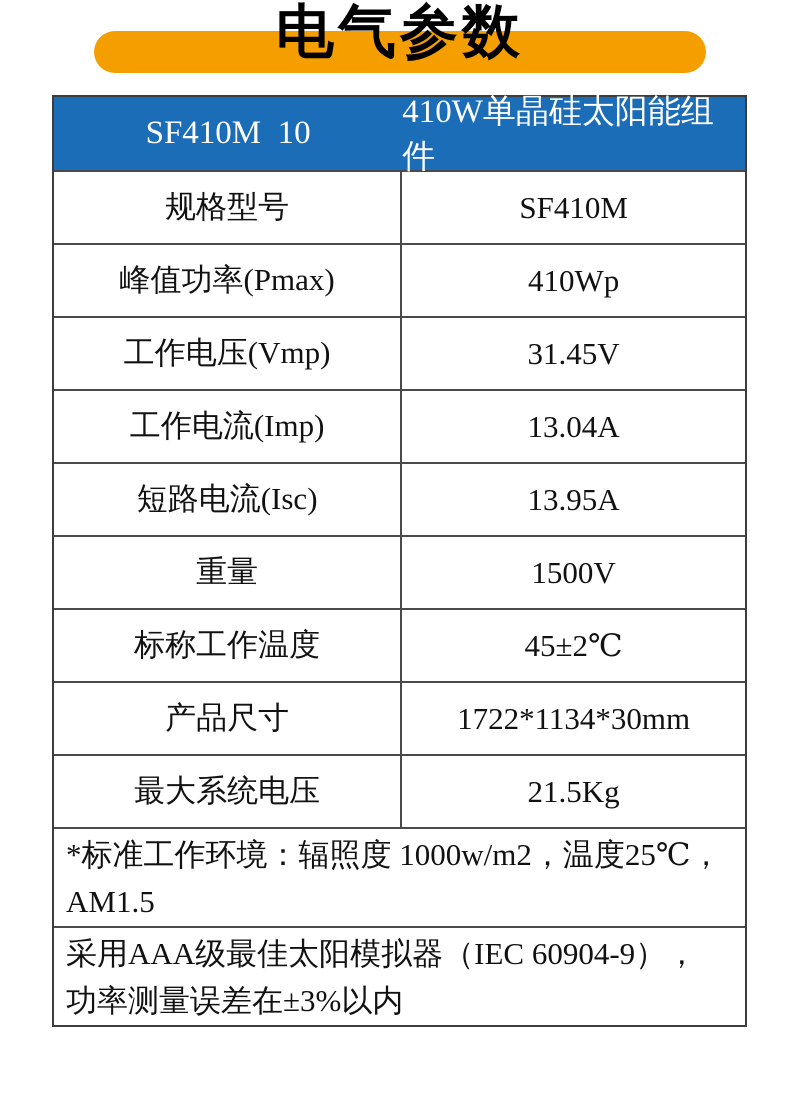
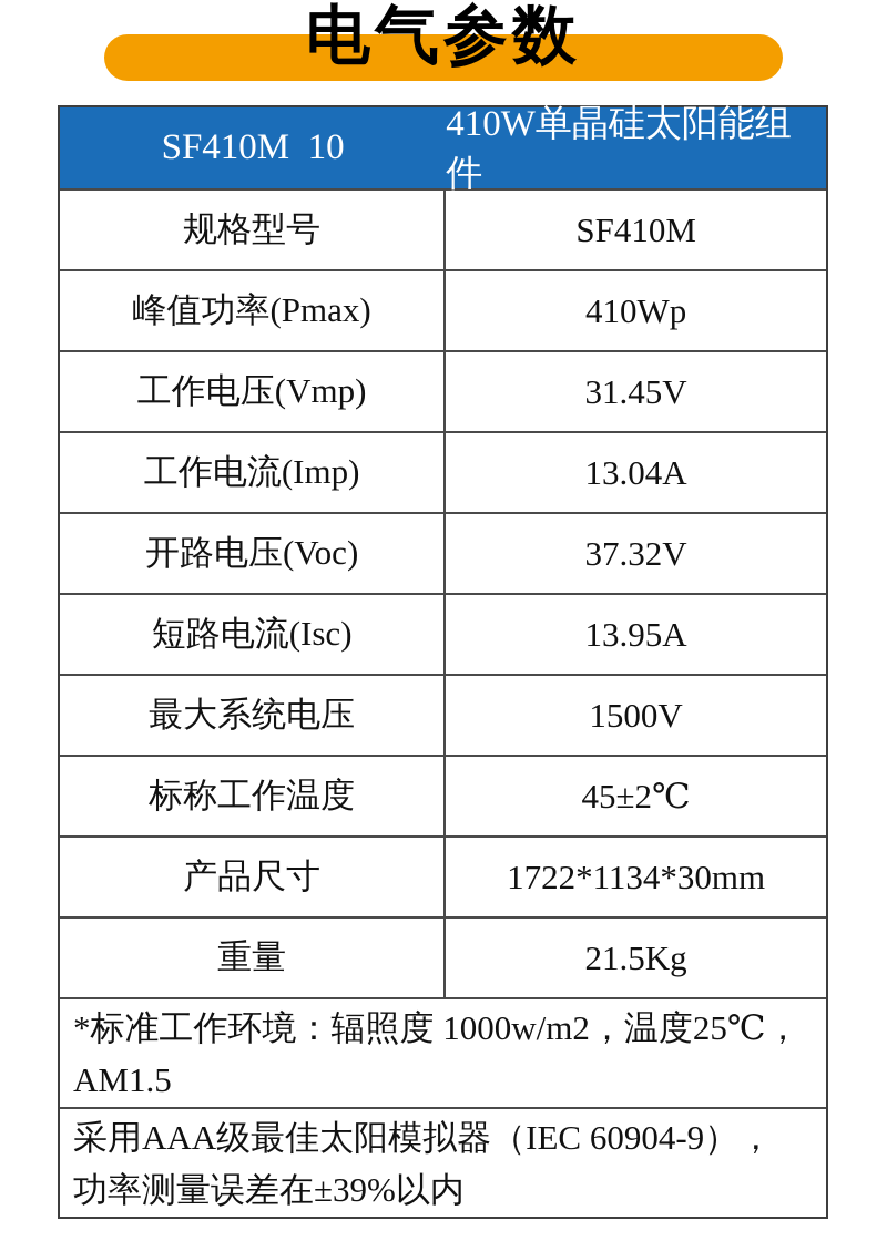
  电气参数
  SF410M 10
  410W单晶硅太阳能组件
  规格型号
  SF410M
  峰值功率(Pmax)
  410Wp
  工作电压(Vmp)
  31.45V
  工作电流(Imp)
  13.04A
+ 开路电压(Voc)
+ 37.32V
  短路电流(Isc)
  13.95A
- 重量
+ 最大系统电压
  1500V
  标称工作温度
  45±2℃
  产品尺寸
  1722*1134*30mm
- 最大系统电压
+ 重量
  21.5Kg
  *标准工作环境：辐照度 1000w/m2，温度25℃，
  AM1.5
  采用AAA级最佳太阳模拟器（IEC 60904-9），
- 功率测量误差在±3%以内
+ 功率测量误差在±39%以内
